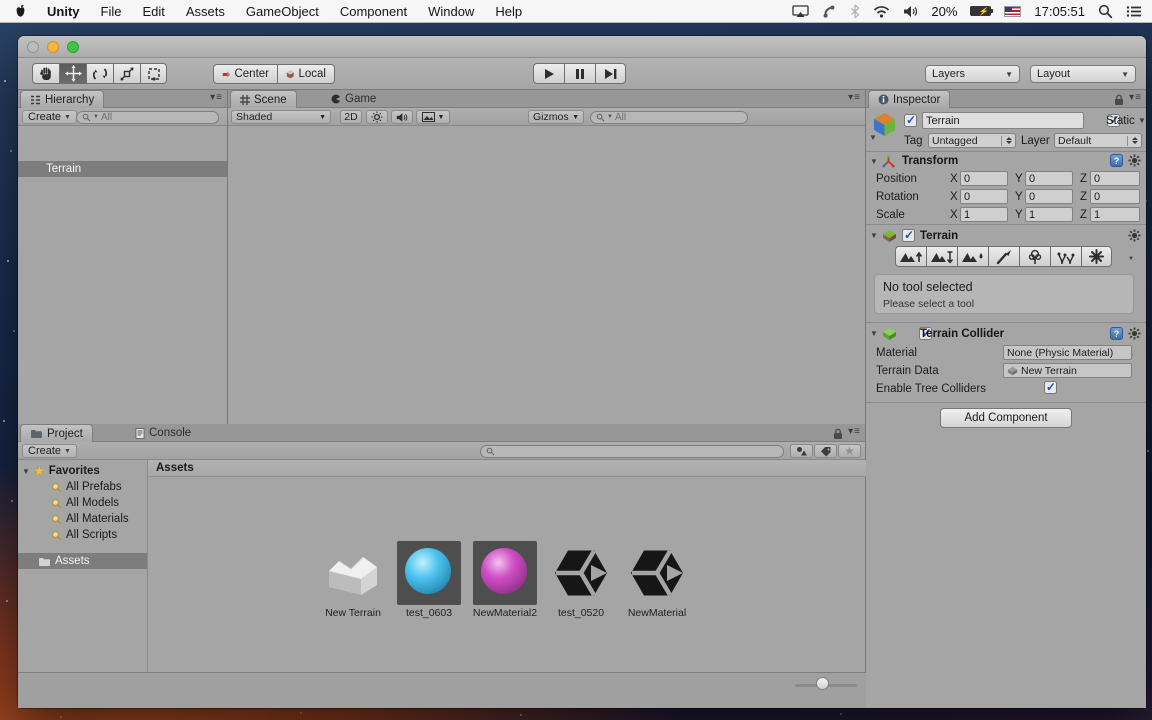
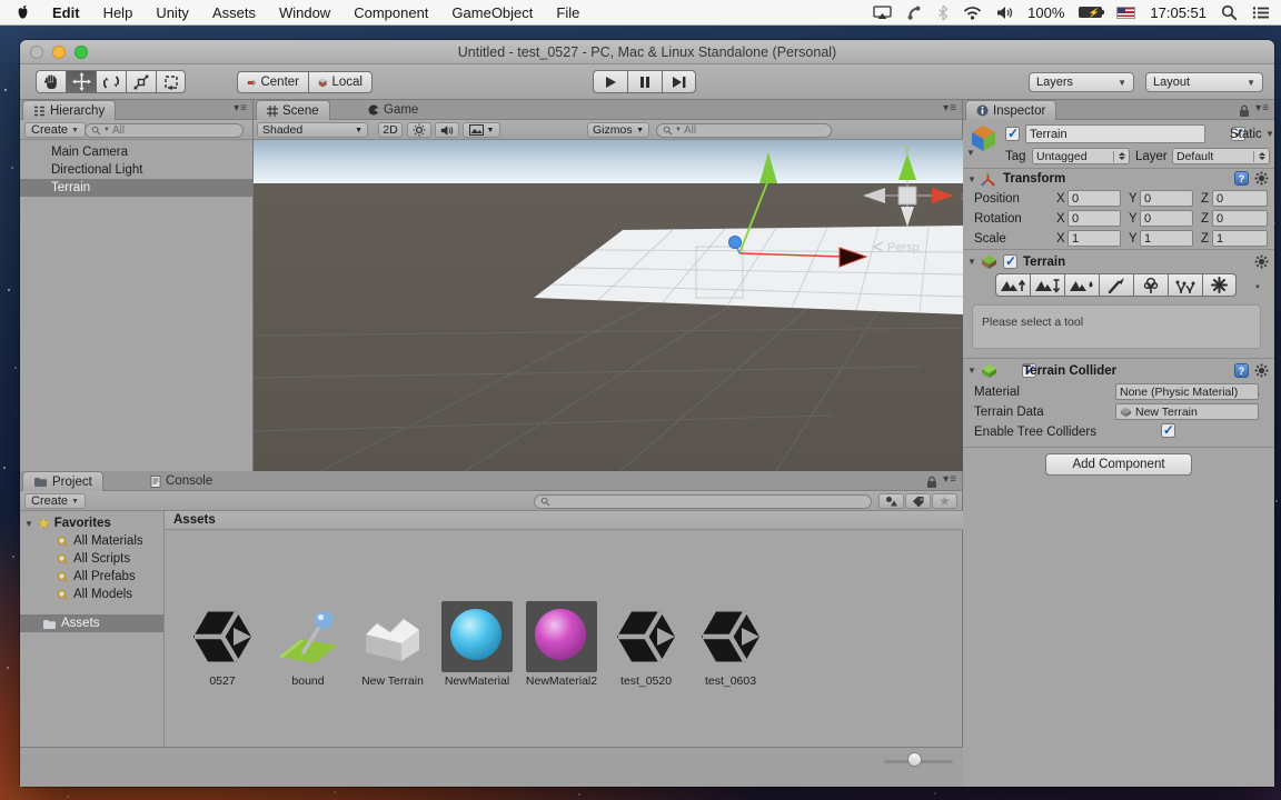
- Unity
+ Edit
- File
+ Help
- Edit
+ Unity
  Assets
- GameObject
+ Window
  Component
- Window
+ GameObject
- Help
+ File
- 20%
+ 100%
  ⚡
  17:05:51
+ Untitled - test_0527 - PC, Mac & Linux Standalone (Personal)
  Center
  Local
  Layers
  ▼
  Layout
  ▼
  Hierarchy
  ▾≡
  Create
  All
+ Main Camera
+ Directional Light
  Terrain
  Scene
  Game
  ▾≡
  Shaded
  2D
  Gizmos
  All
+ y
+ Persp
  Inspector
  ▾≡
  ▼
  Terrain
  Static
  ▼
  Tag
  Untagged
  Layer
  Default
  ▼
  Transform
  ?
  Position
  X
  0
  Y
  0
  Z
  0
  Rotation
  X
  0
  Y
  0
  Z
  0
  Scale
  X
  1
  Y
  1
  Z
  1
  ▼
  Terrain
- No tool selected
  Please select a tool
  ▼
  Terrain Collider
  ?
  Material
  None (Physic Material)
  Terrain Data
  New Terrain
  Enable Tree Colliders
  Add Component
  Project
  Console
  ▾≡
  Create
  ★
  ▼
  ★
  Favorites
- All Prefabs
+ All Materials
- All Models
+ All Scripts
- All Materials
+ All Prefabs
- All Scripts
+ All Models
  Assets
  Assets
+ 0527
+ bound
  New Terrain
- test_0603
+ NewMaterial
  NewMaterial2
  test_0520
- NewMaterial
+ test_0603
